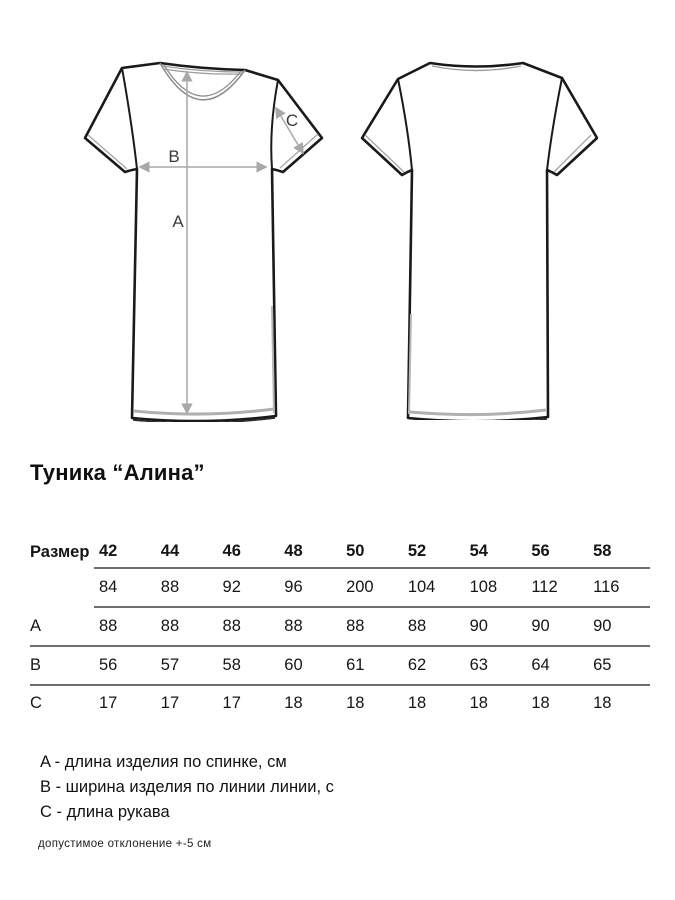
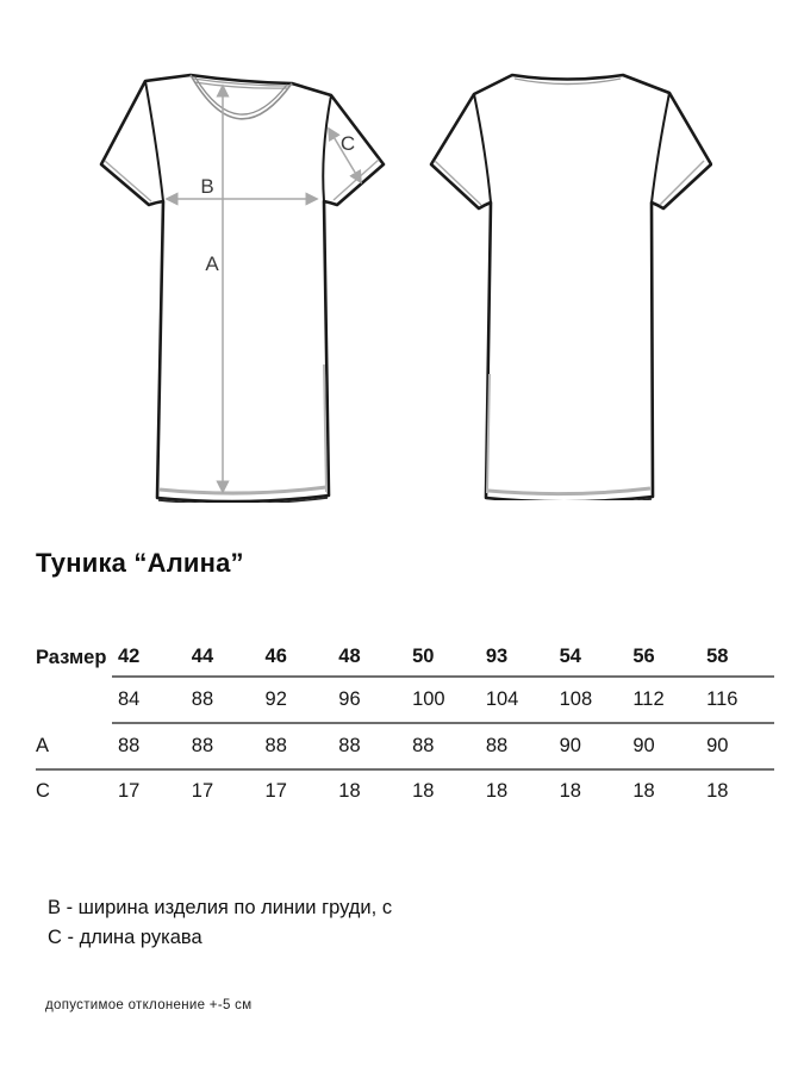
  A
  B
  C
  Туника “Алина”
- Размер	42	44	46	48	50	52	54	56	58
+ Размер	42	44	46	48	50	93	54	56	58
- 	84	88	92	96	200	104	108	112	116
+ 	84	88	92	96	100	104	108	112	116
  A	88	88	88	88	88	88	90	90	90
- B	56	57	58	60	61	62	63	64	65
  C	17	17	17	18	18	18	18	18	18
- A - длина изделия по спинке, см
- B - ширина изделия по линии линии, с
+ B - ширина изделия по линии груди, с
  C - длина рукава
  допустимое отклонение +-5 см
